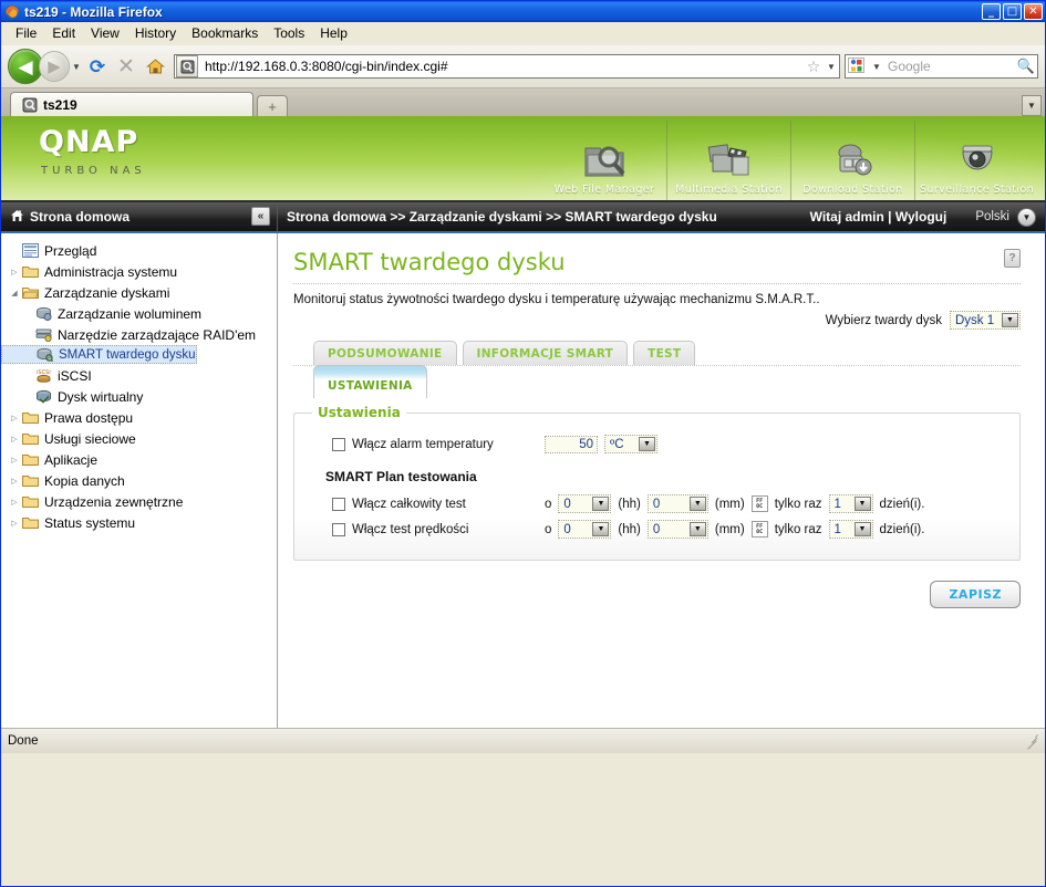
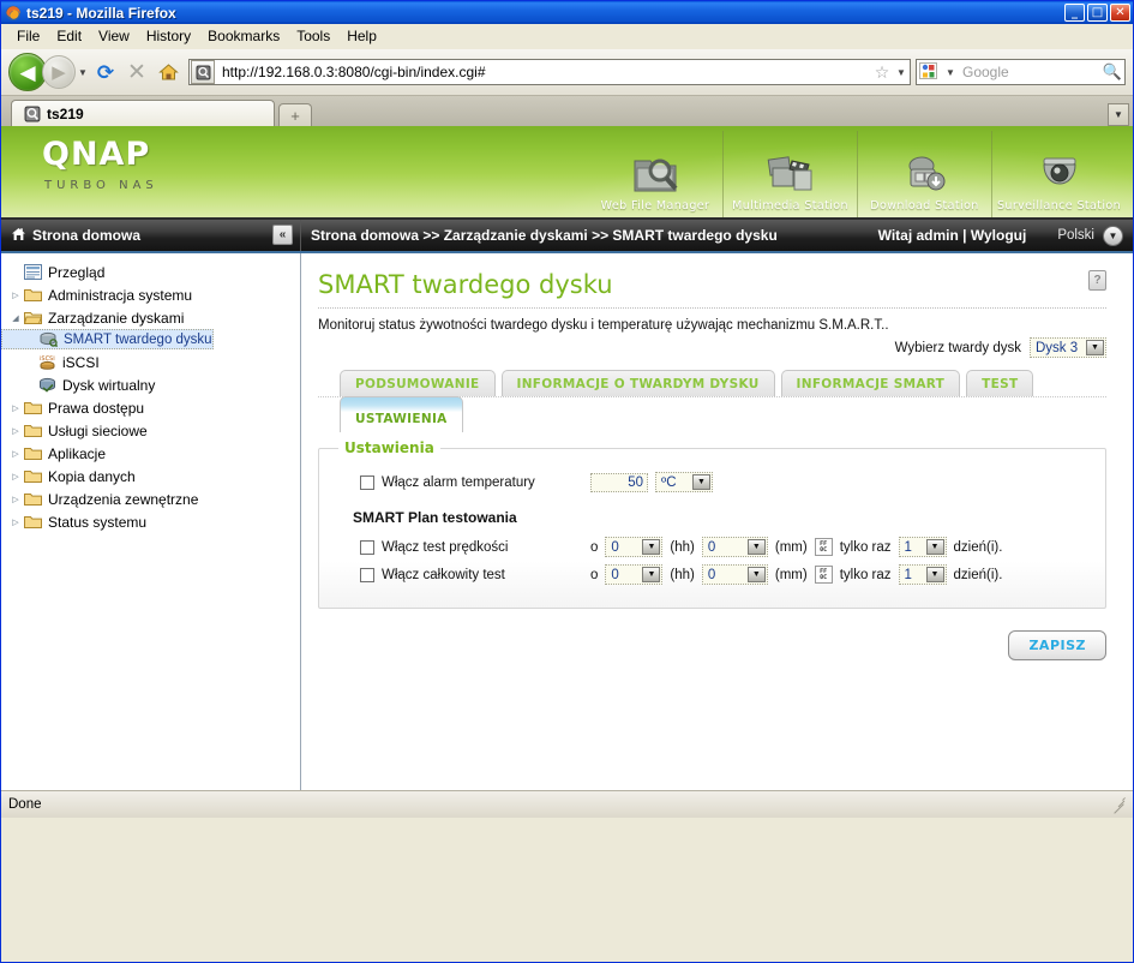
  ts219 - Mozilla Firefox
  _
  □
  ✕
  File
  Edit
  View
  History
  Bookmarks
  Tools
  Help
  ◀
  ▶
  ▼
  ⟳
  ✕
  http://192.168.0.3:8080/cgi-bin/index.cgi#
  ☆
  ▼
  ▼
  Google
  🔍
  ts219
  +
  ▼
  QNAP
  TURBO NAS
  Web File Manager
  Multimedia Station
  Download Station
  Surveillance Station
  Strona domowa
  «
  Strona domowa >> Zarządzanie dyskami >> SMART twardego dysku
  Witaj admin | Wyloguj
  Polski
  ▼
  Przegląd
  Administracja systemu
  Zarządzanie dyskami
- Zarządzanie woluminem
- Narzędzie zarządzające RAID'em
  SMART twardego dysku
  iSCSI
  Dysk wirtualny
  Prawa dostępu
  Usługi sieciowe
  Aplikacje
  Kopia danych
  Urządzenia zewnętrzne
  Status systemu
  ?
  SMART twardego dysku
  Monitoruj status żywotności twardego dysku i temperaturę używając mechanizmu S.M.A.R.T..
  Wybierz twardy dysk
- Dysk 1
+ Dysk 3
  PODSUMOWANIE
+ INFORMACJE O TWARDYM DYSKU
  INFORMACJE SMART
  TEST
  USTAWIENIA
  Ustawienia
  Włącz alarm temperatury
  50
  ºC
  SMART Plan testowania
- Włącz całkowity test
+ Włącz test prędkości
  o
  0
  (hh)
  0
  (mm)
  tylko raz
  1
  dzień(i).
- Włącz test prędkości
+ Włącz całkowity test
  o
  0
  (hh)
  0
  (mm)
  tylko raz
  1
  dzień(i).
  ZAPISZ
  Done
